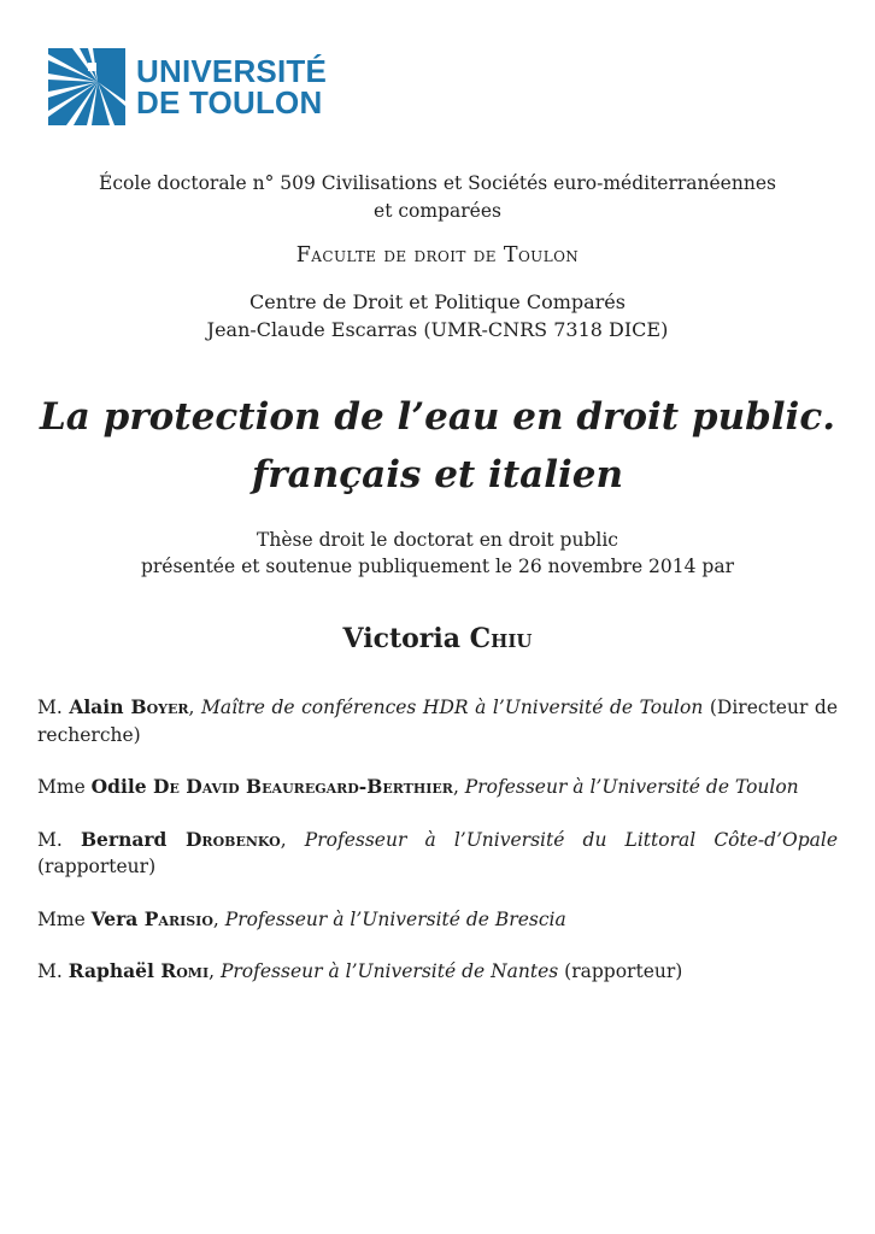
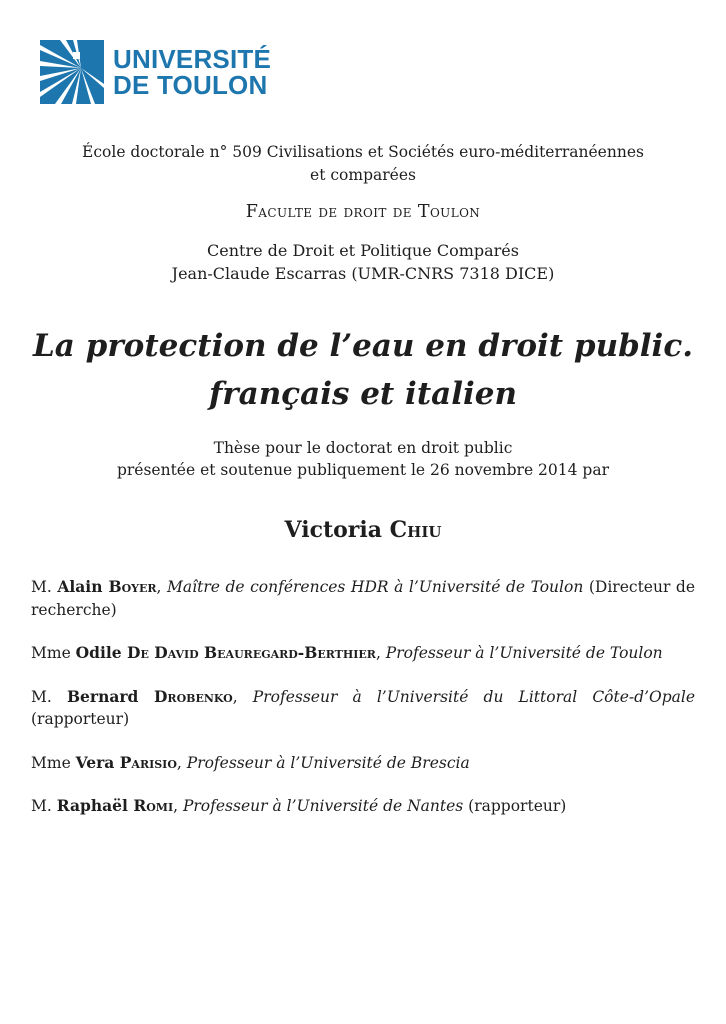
  UNIVERSITÉ
  DE TOULON
  École doctorale n° 509 Civilisations et Sociétés euro-méditerranéennes
  et comparées
  Faculte de droit de Toulon
  Centre de Droit et Politique Comparés
  Jean-Claude Escarras (UMR-CNRS 7318 DICE)
  La protection de l’eau en droit public.
  français et italien
- Thèse droit le doctorat en droit public
+ Thèse pour le doctorat en droit public
  présentée et soutenue publiquement le 26 novembre 2014 par
  Victoria Chiu
  M. Alain Boyer, Maître de conférences HDR à l’Université de Toulon (Directeur de recherche)
  Mme Odile De David Beauregard-Berthier, Professeur à l’Université de Toulon
  M. Bernard Drobenko, Professeur à l’Université du Littoral Côte-d’Opale (rapporteur)
  Mme Vera Parisio, Professeur à l’Université de Brescia
  M. Raphaël Romi, Professeur à l’Université de Nantes (rapporteur)
